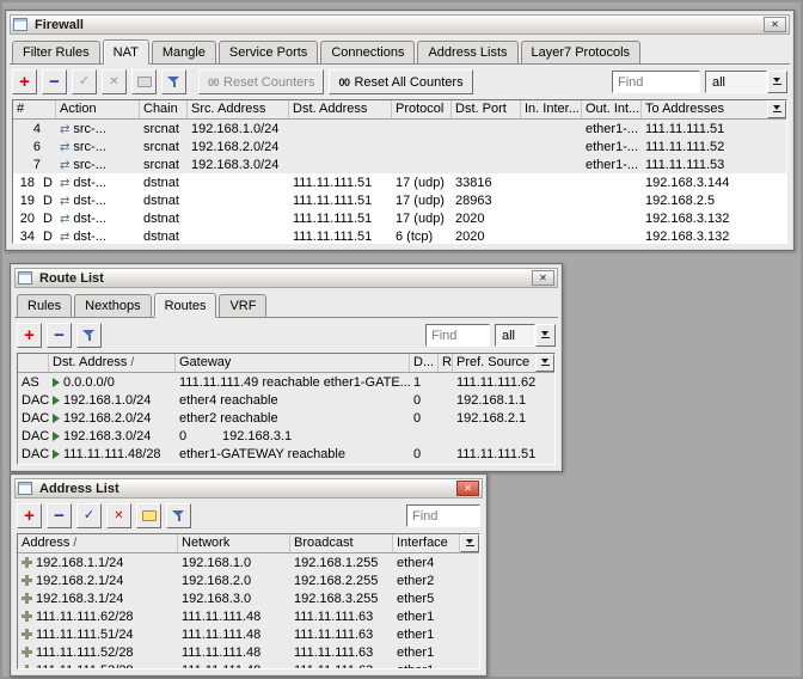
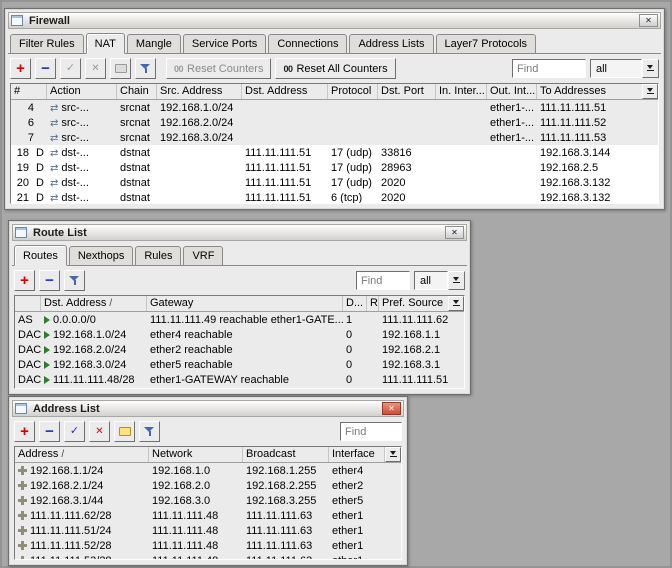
  Firewall
  ✕
  Filter Rules
  NAT
  Mangle
  Service Ports
  Connections
  Address Lists
  Layer7 Protocols
  +
  −
  ✓
  ✕
  00
  Reset Counters
  00
  Reset All Counters
  Find
  all
  #
  Action
  Chain
  Src. Address
  Dst. Address
  Protocol
  Dst. Port
  In. Inter...
  Out. Int...
  To Addresses
  4
  src-...
  srcnat
  192.168.1.0/24
  ether1-...
  111.11.111.51
  6
  src-...
  srcnat
  192.168.2.0/24
  ether1-...
  111.11.111.52
  7
  src-...
  srcnat
  192.168.3.0/24
  ether1-...
  111.11.111.53
  18
  D
  dst-...
  dstnat
  111.11.111.51
  17 (udp)
  33816
  192.168.3.144
  19
  D
  dst-...
  dstnat
  111.11.111.51
  17 (udp)
  28963
  192.168.2.5
  20
  D
  dst-...
  dstnat
  111.11.111.51
  17 (udp)
  2020
  192.168.3.132
- 34
+ 21
  D
  dst-...
  dstnat
  111.11.111.51
  6 (tcp)
  2020
  192.168.3.132
  Route List
  ✕
- Rules
+ Routes
  Nexthops
- Routes
+ Rules
  VRF
  +
  −
  Find
  all
  Dst. Address /
  Gateway
  D...
  R
  Pref. Source
  AS
  0.0.0.0/0
  111.11.111.49 reachable ether1-GATE...
  1
  111.11.111.62
  DAC
  192.168.1.0/24
  ether4 reachable
  0
  192.168.1.1
  DAC
  192.168.2.0/24
  ether2 reachable
  0
  192.168.2.1
  DAC
  192.168.3.0/24
+ ether5 reachable
  0
  192.168.3.1
  DAC
  111.11.111.48/28
  ether1-GATEWAY reachable
  0
  111.11.111.51
  Address List
  ✕
  +
  −
  ✓
  ✕
  Find
  Address /
  Network
  Broadcast
  Interface
  192.168.1.1/24
  192.168.1.0
  192.168.1.255
  ether4
  192.168.2.1/24
  192.168.2.0
  192.168.2.255
  ether2
- 192.168.3.1/24
+ 192.168.3.1/44
  192.168.3.0
  192.168.3.255
  ether5
  111.11.111.62/28
  111.11.111.48
  111.11.111.63
  ether1
  111.11.111.51/24
  111.11.111.48
  111.11.111.63
  ether1
  111.11.111.52/28
  111.11.111.48
  111.11.111.63
  ether1
